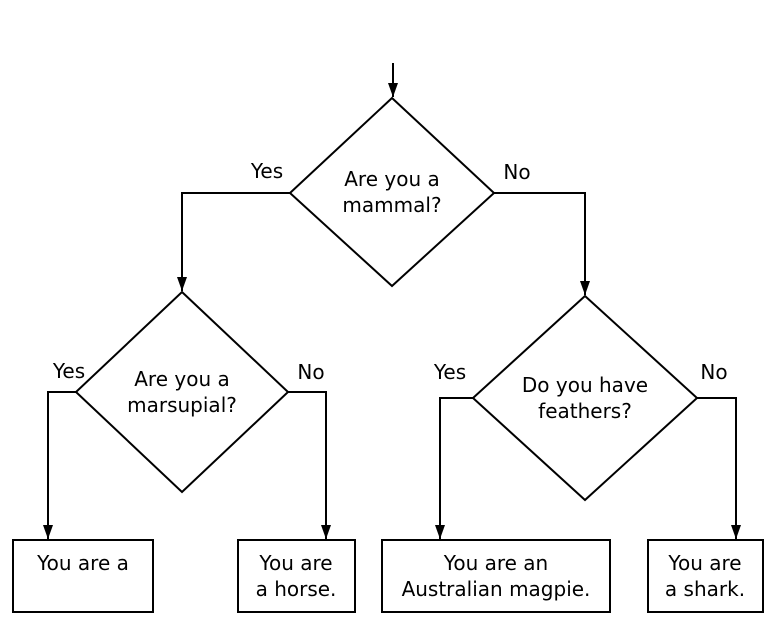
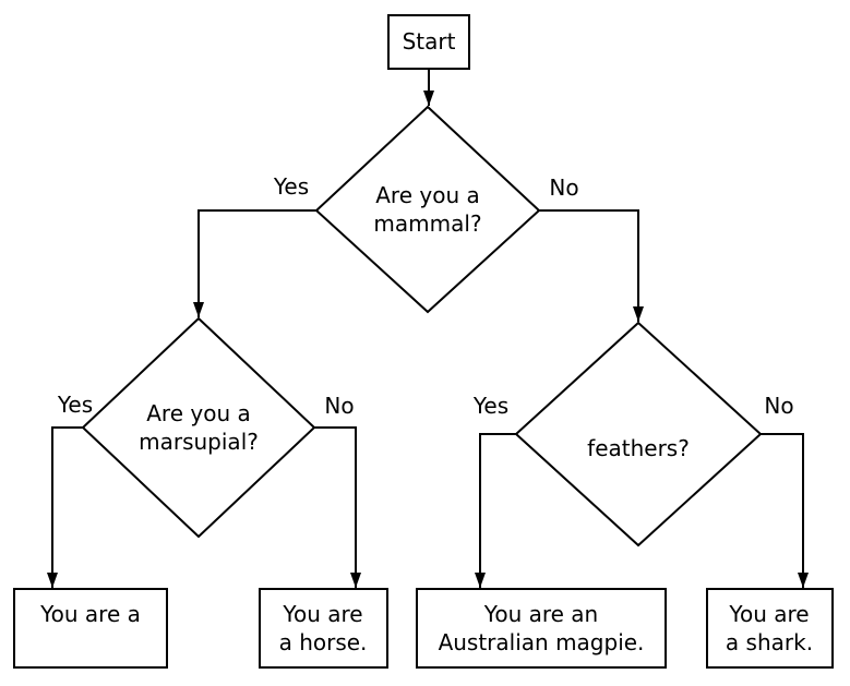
  Yes
  No
  Yes
  No
  Yes
  No
+ Start
  Are you a
  mammal?
  Are you a
  marsupial?
- Do you have
  feathers?
  You are a
  You are
  a horse.
  You are an
  Australian magpie.
  You are
  a shark.
